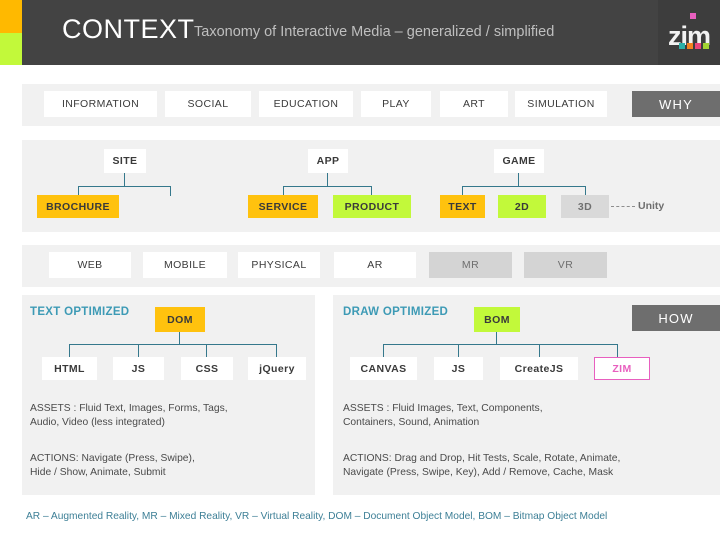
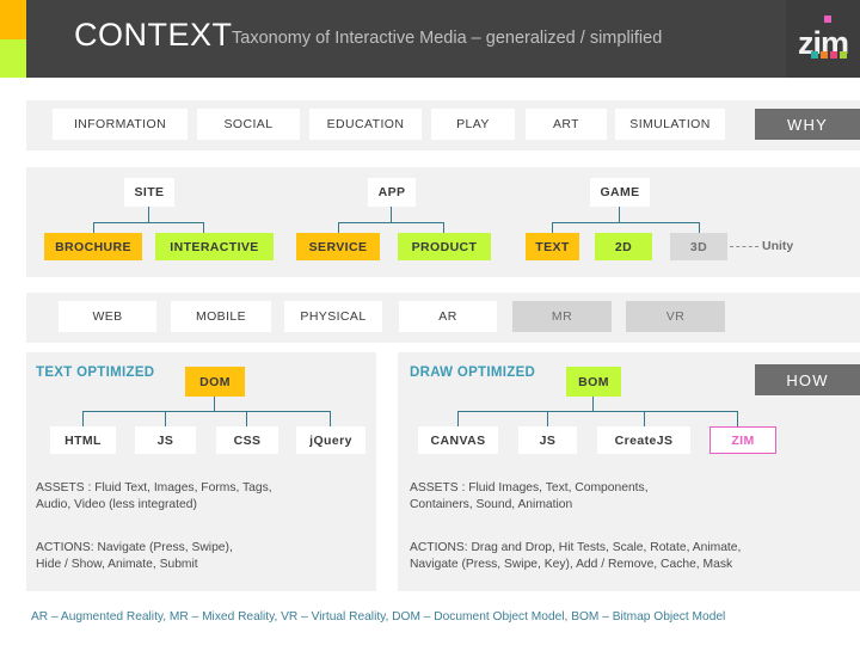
  CONTEXT
  Taxonomy of Interactive Media – generalized / simplified
  zim
  INFORMATION
  SOCIAL
  EDUCATION
  PLAY
  ART
  SIMULATION
  WHY
  SITE
  BROCHURE
+ INTERACTIVE
  APP
  SERVICE
  PRODUCT
  GAME
  TEXT
  2D
  3D
  Unity
  WEB
  MOBILE
  PHYSICAL
  AR
  MR
  VR
  TEXT OPTIMIZED
  DOM
  HTML
  JS
  CSS
  jQuery
  ASSETS : Fluid Text, Images, Forms, Tags,
  Audio, Video (less integrated)
  ACTIONS: Navigate (Press, Swipe),
  Hide / Show, Animate, Submit
  DRAW OPTIMIZED
  BOM
  CANVAS
  JS
  CreateJS
  ZIM
  ASSETS : Fluid Images, Text, Components,
  Containers, Sound, Animation
  ACTIONS: Drag and Drop, Hit Tests, Scale, Rotate, Animate,
  Navigate (Press, Swipe, Key), Add / Remove, Cache, Mask
  HOW
  AR – Augmented Reality, MR – Mixed Reality, VR – Virtual Reality, DOM – Document Object Model, BOM – Bitmap Object Model
